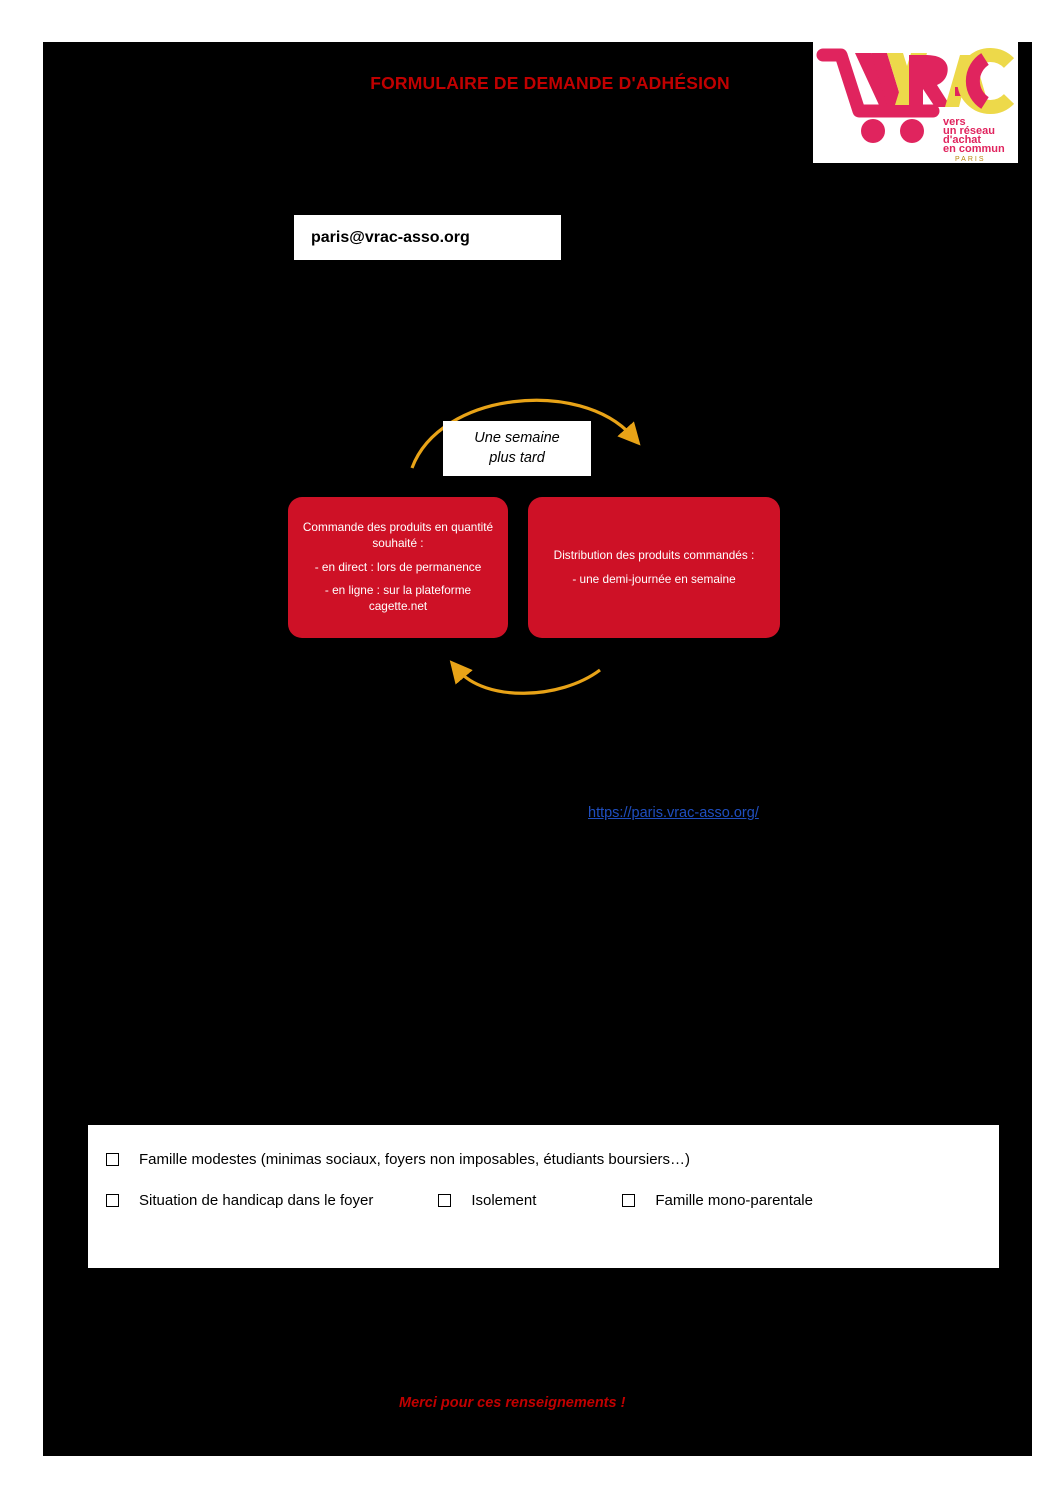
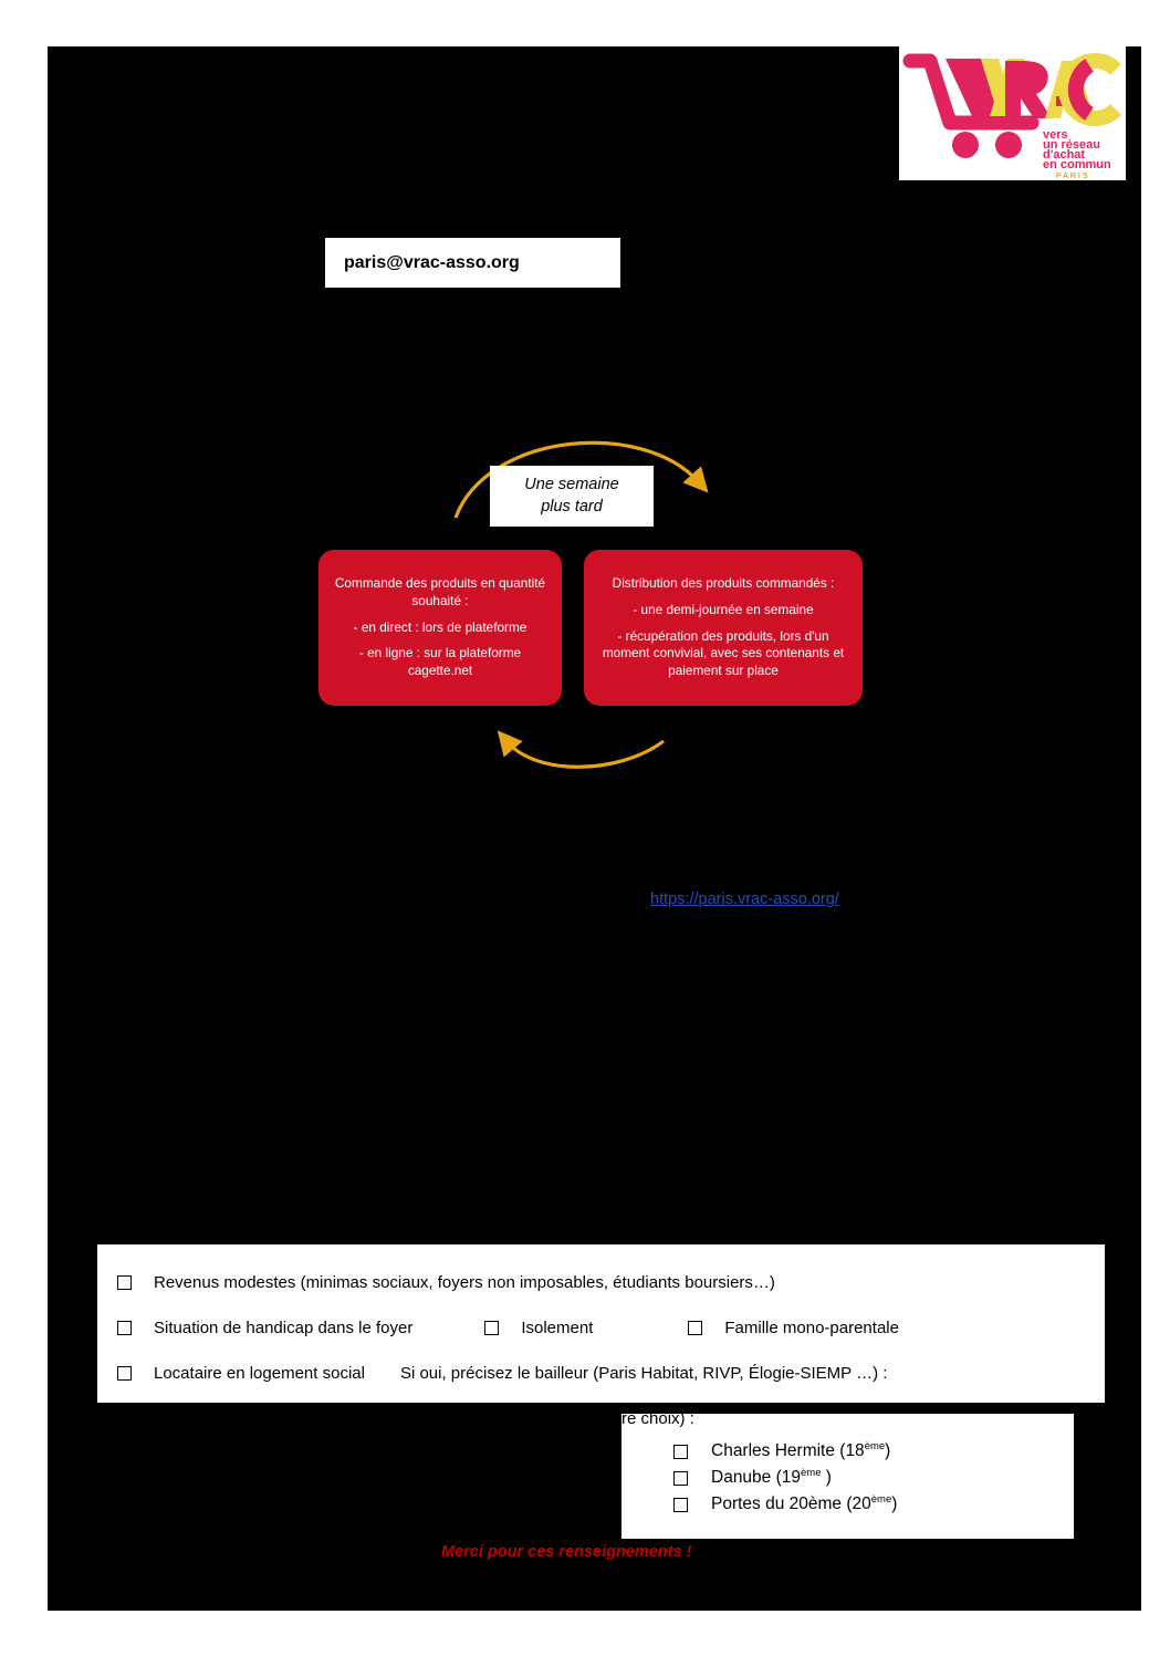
- FORMULAIRE DE DEMANDE D'ADHÉSION
  vers
  un réseau
  d'achat
  en commun
  paris@vrac-asso.org
  Une semaine
  plus tard
  Commande des produits en quantité souhaité :
- - en direct : lors de permanence
+ - en direct : lors de plateforme
  - en ligne : sur la plateforme cagette.net
  Distribution des produits commandés :
  - une demi-journée en semaine
+ - récupération des produits, lors d'un moment convivial, avec ses contenants et paiement sur place
  https://paris.vrac-asso.org/
- Famille modestes (minimas sociaux, foyers non imposables, étudiants boursiers…)
+ Revenus modestes (minimas sociaux, foyers non imposables, étudiants boursiers…)
  Situation de handicap dans le foyer
  Isolement
  Famille mono-parentale
+ Locataire en logement social
+ Si oui, précisez le bailleur (Paris Habitat, RIVP, Élogie-SIEMP …) :
+ re choix) :
+ Charles Hermite (18ème)
+ Danube (19ème )
+ Portes du 20ème (20ème)
  Merci pour ces renseignements !
